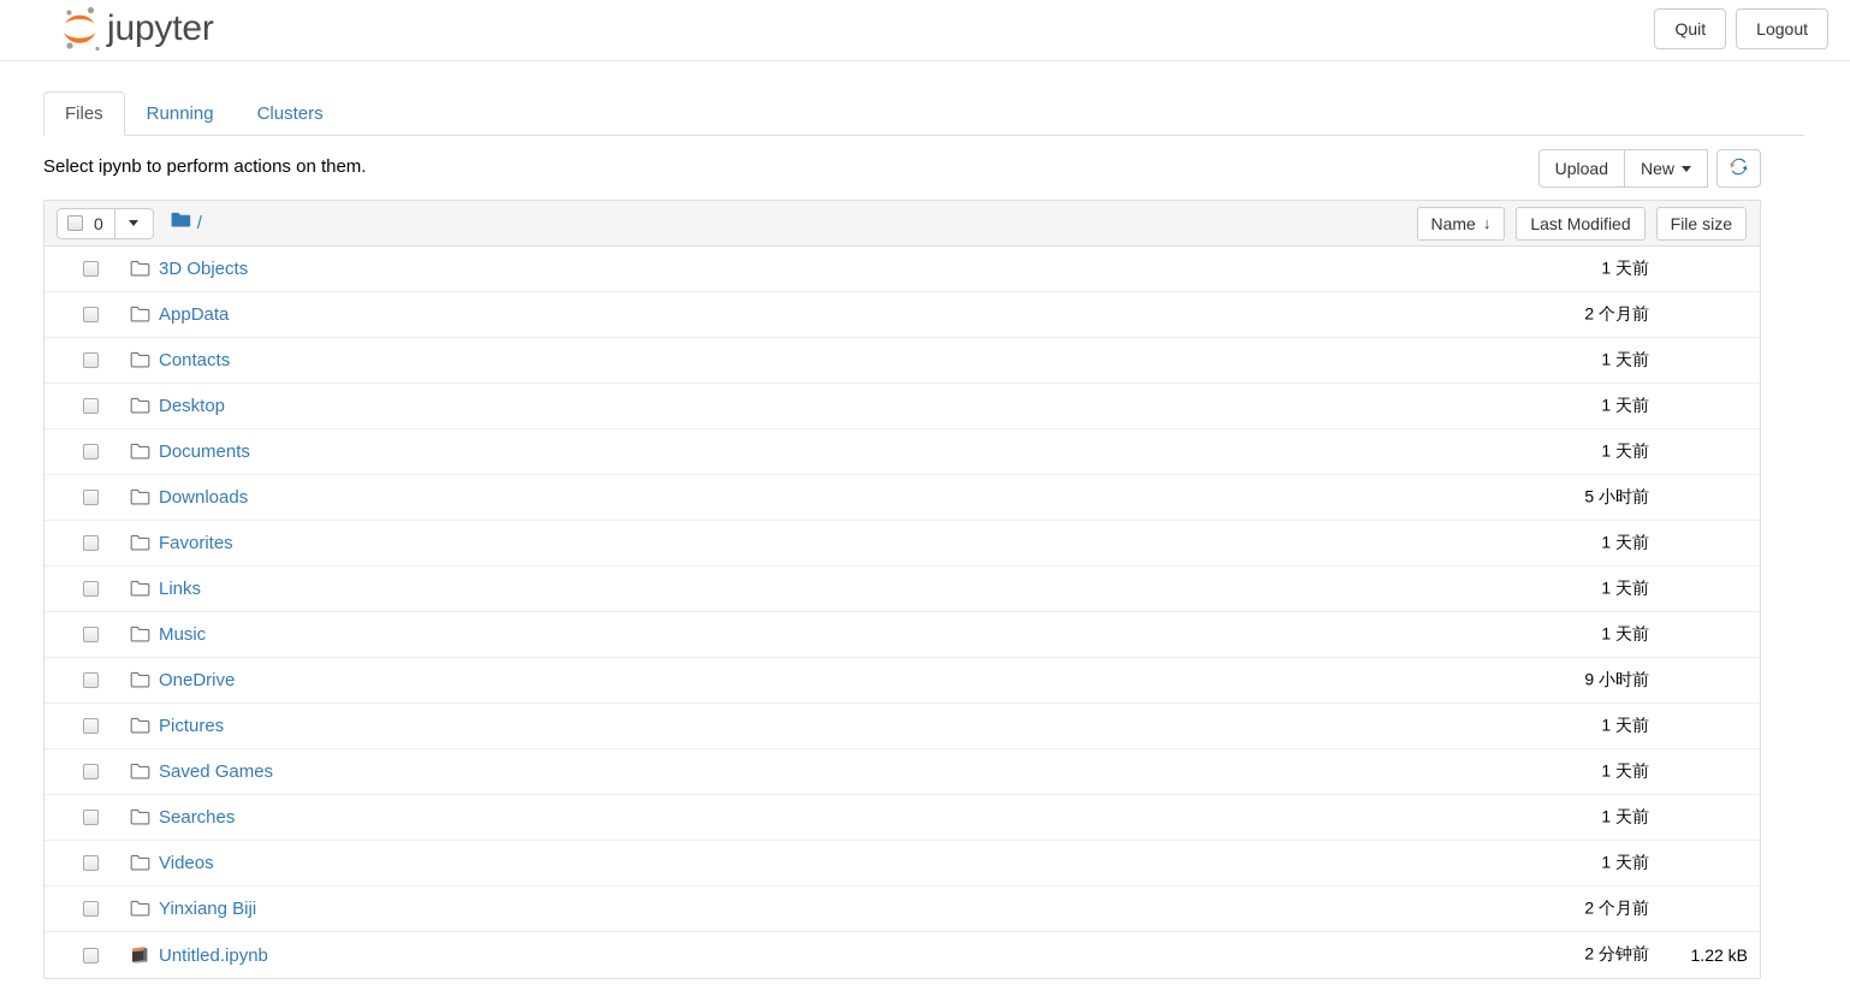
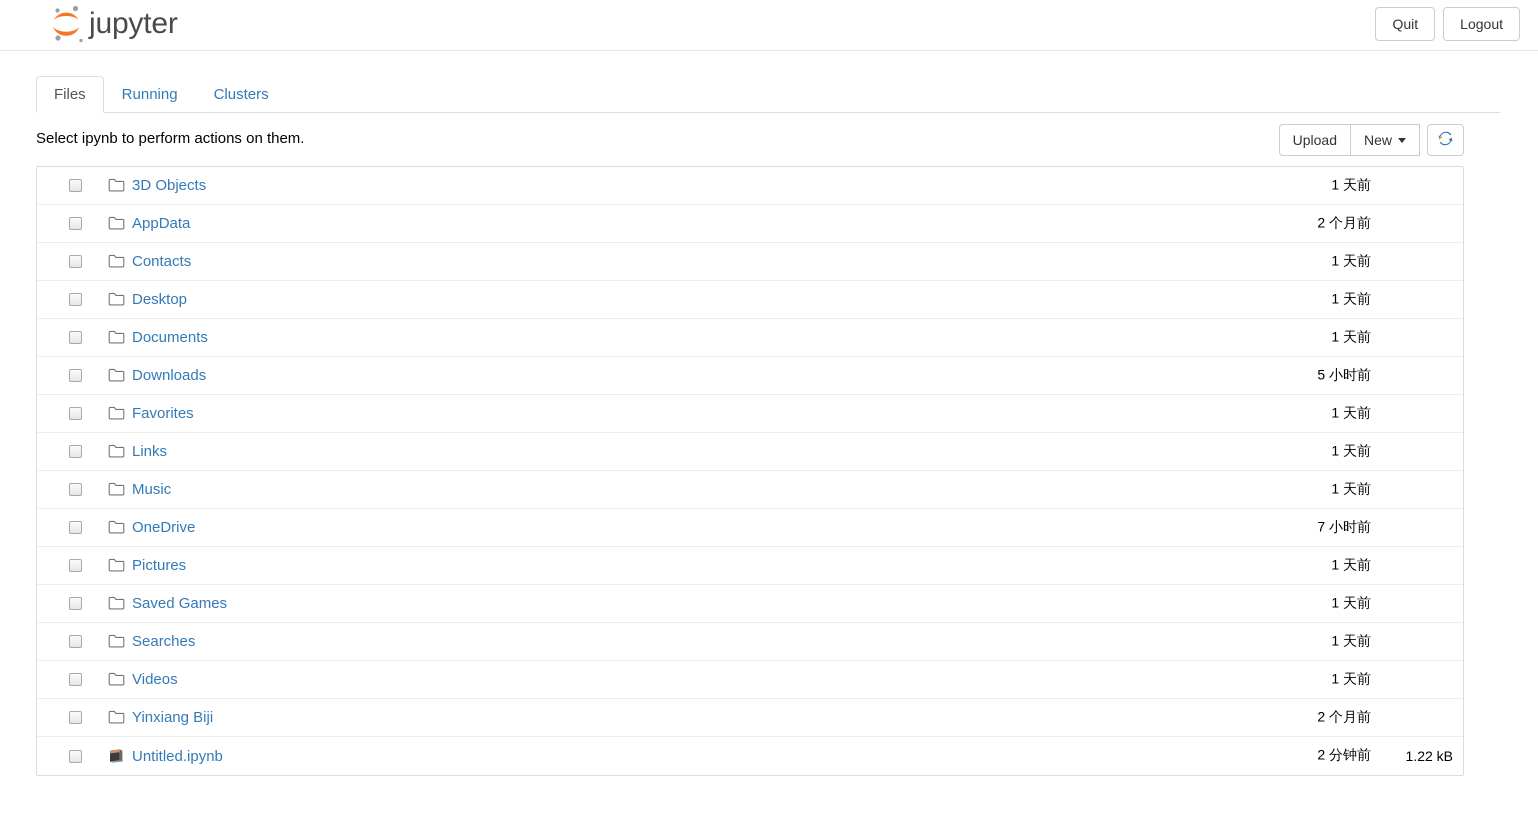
  jupyter
  Quit
  Logout
  Files
  Running
  Clusters
  Select ipynb to perform actions on them.
  Upload
  New
- 0
- /
- Name
- ↓
- Last Modified
- File size
  3D Objects
  1 天前
  AppData
  2 个月前
  Contacts
  1 天前
  Desktop
  1 天前
  Documents
  1 天前
  Downloads
  5 小时前
  Favorites
  1 天前
  Links
  1 天前
  Music
  1 天前
  OneDrive
- 9 小时前
+ 7 小时前
  Pictures
  1 天前
  Saved Games
  1 天前
  Searches
  1 天前
  Videos
  1 天前
  Yinxiang Biji
  2 个月前
  Untitled.ipynb
  2 分钟前
  1.22 kB
